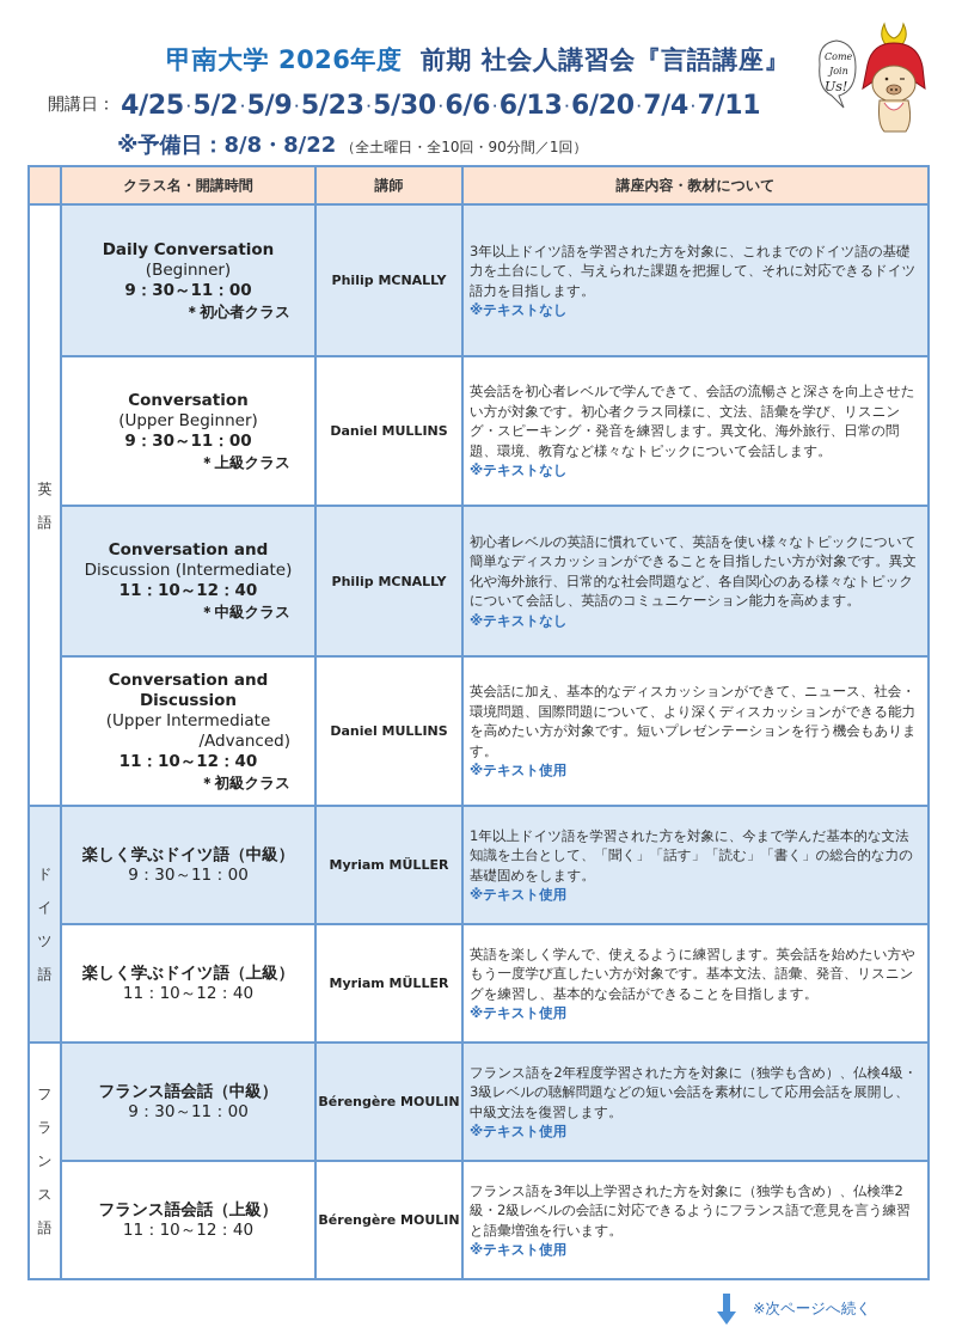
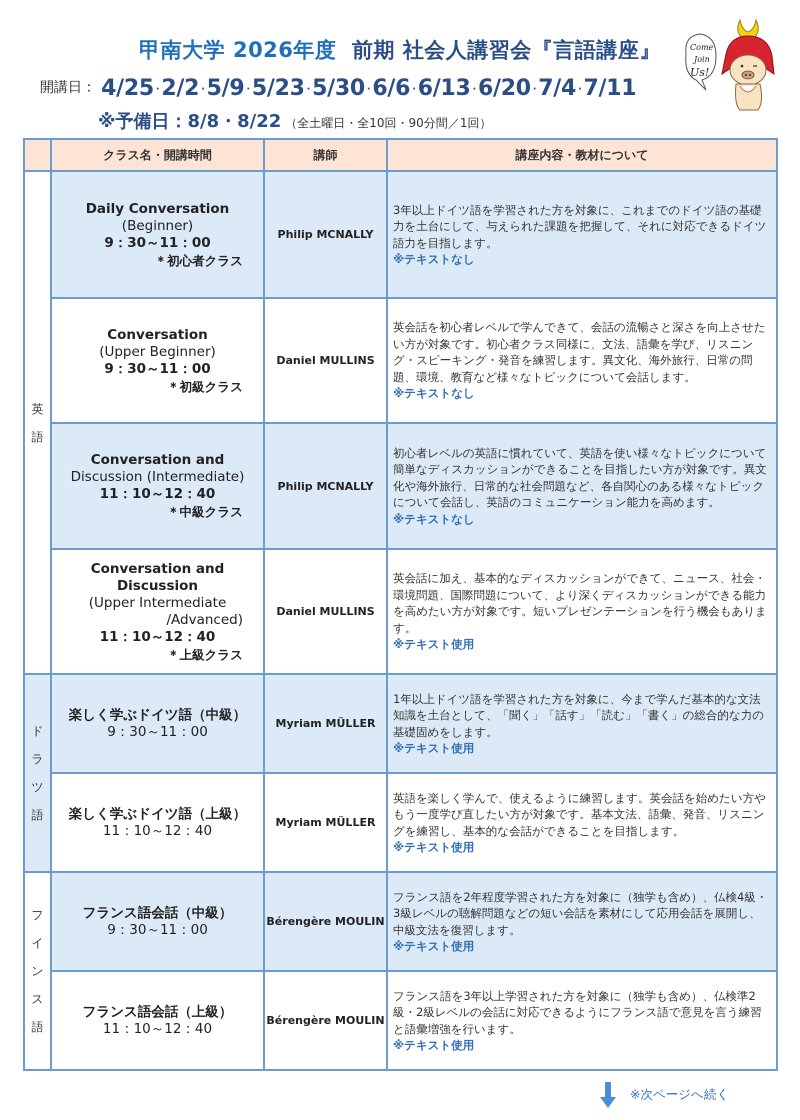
  甲南大学 2026年度 前期 社会人講習会『言語講座』
- 開講日： 4/25 · 5/2 · 5/9 · 5/23 · 5/30 · 6/6 · 6/13 · 6/20 · 7/4 · 7/11
+ 開講日： 4/25 · 2/2 · 5/9 · 5/23 · 5/30 · 6/6 · 6/13 · 6/20 · 7/4 · 7/11
  ※予備日：8/8・8/22 （全土曜日・全10回・90分間／1回）
  Come
  Join
  Us!
  	クラス名・開講時間	講師	講座内容・教材について
  英 語	Daily Conversation (Beginner) 9：30～11：00 ＊初心者クラス	Philip MCNALLY	3年以上ドイツ語を学習された方を対象に、これまでのドイツ語の基礎力を土台にして、与えられた課題を把握して、それに対応できるドイツ語力を目指します。 ※テキストなし
- Conversation (Upper Beginner) 9：30～11：00 ＊上級クラス	Daniel MULLINS	英会話を初心者レベルで学んできて、会話の流暢さと深さを向上させたい方が対象です。初心者クラス同様に、文法、語彙を学び、リスニング・スピーキング・発音を練習します。異文化、海外旅行、日常の問題、環境、教育など様々なトピックについて会話します。 ※テキストなし
+ Conversation (Upper Beginner) 9：30～11：00 ＊初級クラス	Daniel MULLINS	英会話を初心者レベルで学んできて、会話の流暢さと深さを向上させたい方が対象です。初心者クラス同様に、文法、語彙を学び、リスニング・スピーキング・発音を練習します。異文化、海外旅行、日常の問題、環境、教育など様々なトピックについて会話します。 ※テキストなし
  Conversation and Discussion (Intermediate) 11：10～12：40 ＊中級クラス	Philip MCNALLY	初心者レベルの英語に慣れていて、英語を使い様々なトピックについて簡単なディスカッションができることを目指したい方が対象です。異文化や海外旅行、日常的な社会問題など、各自関心のある様々なトピックについて会話し、英語のコミュニケーション能力を高めます。 ※テキストなし
- Conversation and Discussion (Upper Intermediate /Advanced) 11：10～12：40 ＊初級クラス	Daniel MULLINS	英会話に加え、基本的なディスカッションができて、ニュース、社会・環境問題、国際問題について、より深くディスカッションができる能力を高めたい方が対象です。短いプレゼンテーションを行う機会もあります。 ※テキスト使用
+ Conversation and Discussion (Upper Intermediate /Advanced) 11：10～12：40 ＊上級クラス	Daniel MULLINS	英会話に加え、基本的なディスカッションができて、ニュース、社会・環境問題、国際問題について、より深くディスカッションができる能力を高めたい方が対象です。短いプレゼンテーションを行う機会もあります。 ※テキスト使用
- ド イ ツ 語	楽しく学ぶドイツ語（中級） 9：30～11：00	Myriam MÜLLER	1年以上ドイツ語を学習された方を対象に、今まで学んだ基本的な文法知識を土台として、「聞く」「話す」「読む」「書く」の総合的な力の基礎固めをします。 ※テキスト使用
+ ド ラ ツ 語	楽しく学ぶドイツ語（中級） 9：30～11：00	Myriam MÜLLER	1年以上ドイツ語を学習された方を対象に、今まで学んだ基本的な文法知識を土台として、「聞く」「話す」「読む」「書く」の総合的な力の基礎固めをします。 ※テキスト使用
  楽しく学ぶドイツ語（上級） 11：10～12：40	Myriam MÜLLER	英語を楽しく学んで、使えるように練習します。英会話を始めたい方やもう一度学び直したい方が対象です。基本文法、語彙、発音、リスニングを練習し、基本的な会話ができることを目指します。 ※テキスト使用
- フ ラ ン ス 語	フランス語会話（中級） 9：30～11：00	Bérengère MOULIN	フランス語を2年程度学習された方を対象に（独学も含め）、仏検4級・3級レベルの聴解問題などの短い会話を素材にして応用会話を展開し、中級文法を復習します。 ※テキスト使用
+ フ イ ン ス 語	フランス語会話（中級） 9：30～11：00	Bérengère MOULIN	フランス語を2年程度学習された方を対象に（独学も含め）、仏検4級・3級レベルの聴解問題などの短い会話を素材にして応用会話を展開し、中級文法を復習します。 ※テキスト使用
  フランス語会話（上級） 11：10～12：40	Bérengère MOULIN	フランス語を3年以上学習された方を対象に（独学も含め）、仏検準2級・2級レベルの会話に対応できるようにフランス語で意見を言う練習と語彙増強を行います。 ※テキスト使用
  ※次ページへ続く
